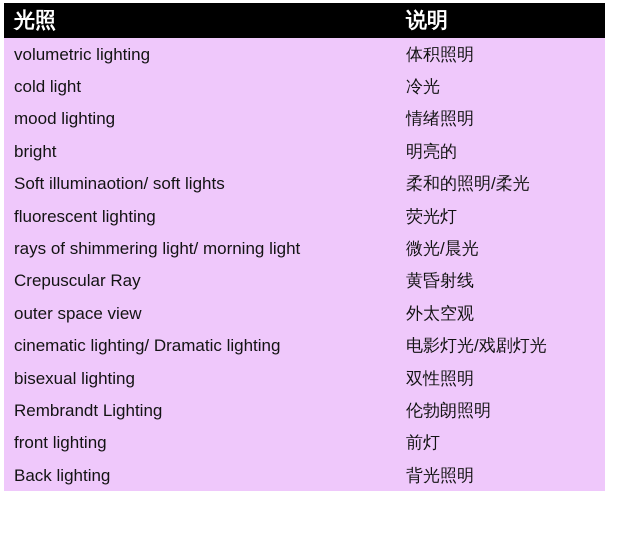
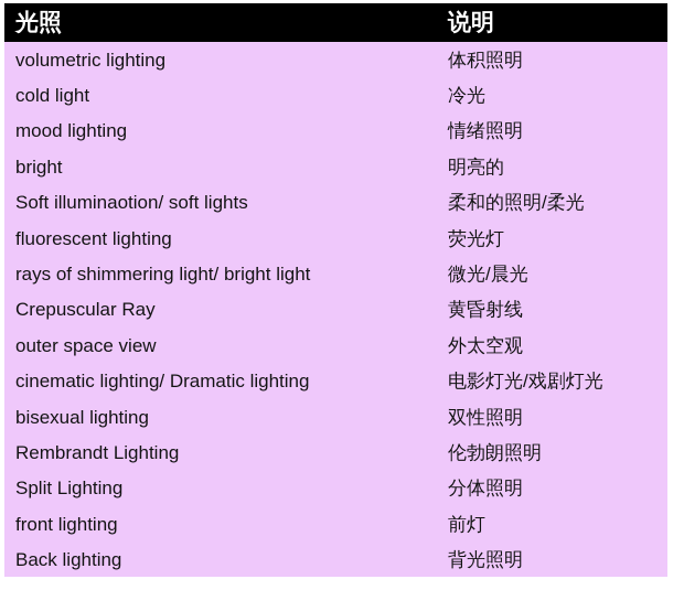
  光照	说明
  volumetric lighting	体积照明
  cold light	冷光
  mood lighting	情绪照明
  bright	明亮的
  Soft illuminaotion/ soft lights	柔和的照明/柔光
  fluorescent lighting	荧光灯
- rays of shimmering light/ morning light	微光/晨光
+ rays of shimmering light/ bright light	微光/晨光
  Crepuscular Ray	黄昏射线
  outer space view	外太空观
  cinematic lighting/ Dramatic lighting	电影灯光/戏剧灯光
  bisexual lighting	双性照明
  Rembrandt Lighting	伦勃朗照明
+ Split Lighting	分体照明
  front lighting	前灯
  Back lighting	背光照明
